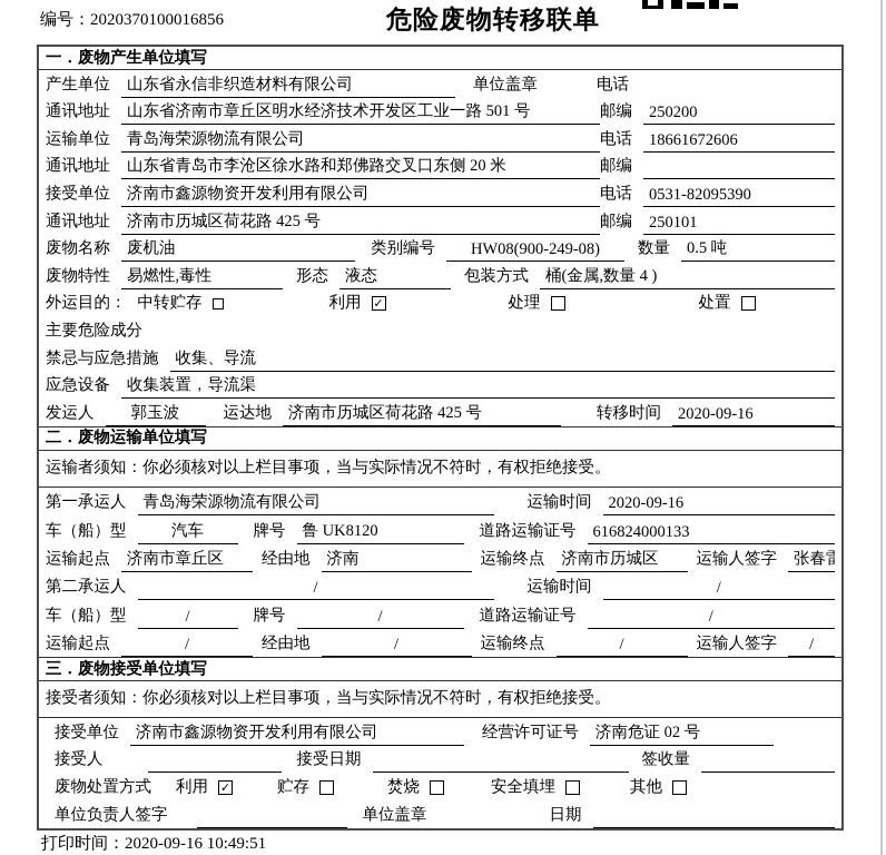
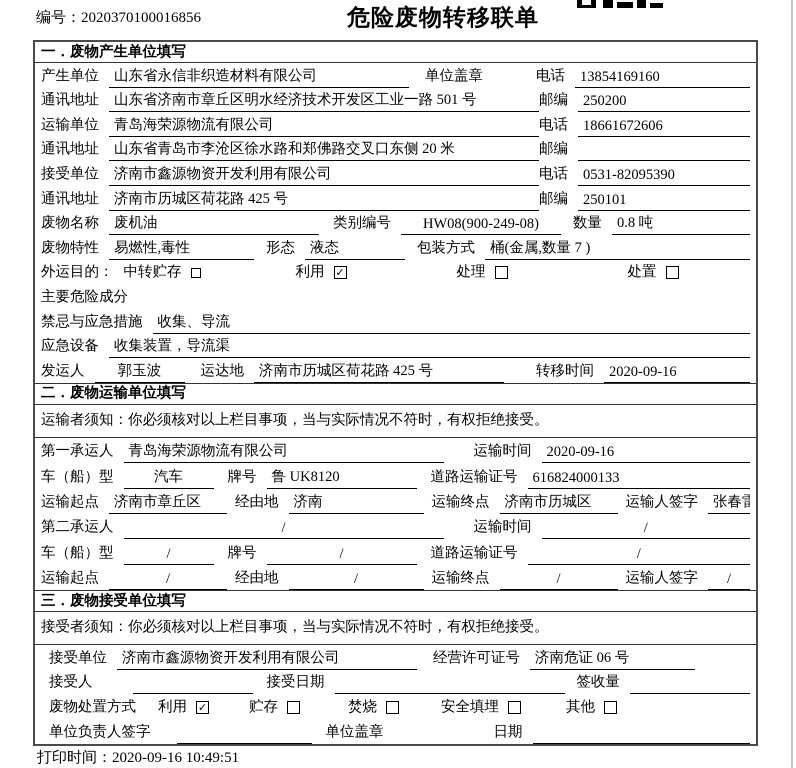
  编号：2020370100016856
  危险废物转移联单
  一．废物产生单位填写
  产生单位
  山东省永信非织造材料有限公司
  单位盖章
  电话
+ 13854169160
  通讯地址
  山东省济南市章丘区明水经济技术开发区工业一路 501 号
  邮编
  250200
  运输单位
  青岛海荣源物流有限公司
  电话
  18661672606
  通讯地址
  山东省青岛市李沧区徐水路和郑佛路交叉口东侧 20 米
  邮编
  接受单位
  济南市鑫源物资开发利用有限公司
  电话
  0531-82095390
  通讯地址
  济南市历城区荷花路 425 号
  邮编
  250101
  废物名称
  废机油
  类别编号
  HW08(900-249-08)
  数量
- 0.5 吨
+ 0.8 吨
  废物特性
  易燃性,毒性
  形态
  液态
  包装方式
- 桶(金属,数量 4 )
+ 桶(金属,数量 7 )
  外运目的：
  中转贮存
  利用
  ✓
  处理
  处置
  主要危险成分
  禁忌与应急措施
  收集、导流
  应急设备
  收集装置，导流渠
  发运人
  郭玉波
  运达地
  济南市历城区荷花路 425 号
  转移时间
  2020-09-16
  二．废物运输单位填写
  运输者须知：你必须核对以上栏目事项，当与实际情况不符时，有权拒绝接受。
  第一承运人
  青岛海荣源物流有限公司
  运输时间
  2020-09-16
  车（船）型
  汽车
  牌号
  鲁 UK8120
  道路运输证号
  616824000133
  运输起点
  济南市章丘区
  经由地
  济南
  运输终点
  济南市历城区
  运输人签字
  张春雷
  第二承运人
  /
  运输时间
  /
  车（船）型
  /
  牌号
  /
  道路运输证号
  /
  运输起点
  /
  经由地
  /
  运输终点
  /
  运输人签字
  /
  三．废物接受单位填写
  接受者须知：你必须核对以上栏目事项，当与实际情况不符时，有权拒绝接受。
  接受单位
  济南市鑫源物资开发利用有限公司
  经营许可证号
- 济南危证 02 号
+ 济南危证 06 号
  接受人
  接受日期
  签收量
  废物处置方式
  利用
  ✓
  贮存
  焚烧
  安全填埋
  其他
  单位负责人签字
  单位盖章
  日期
  打印时间：2020-09-16 10:49:51
